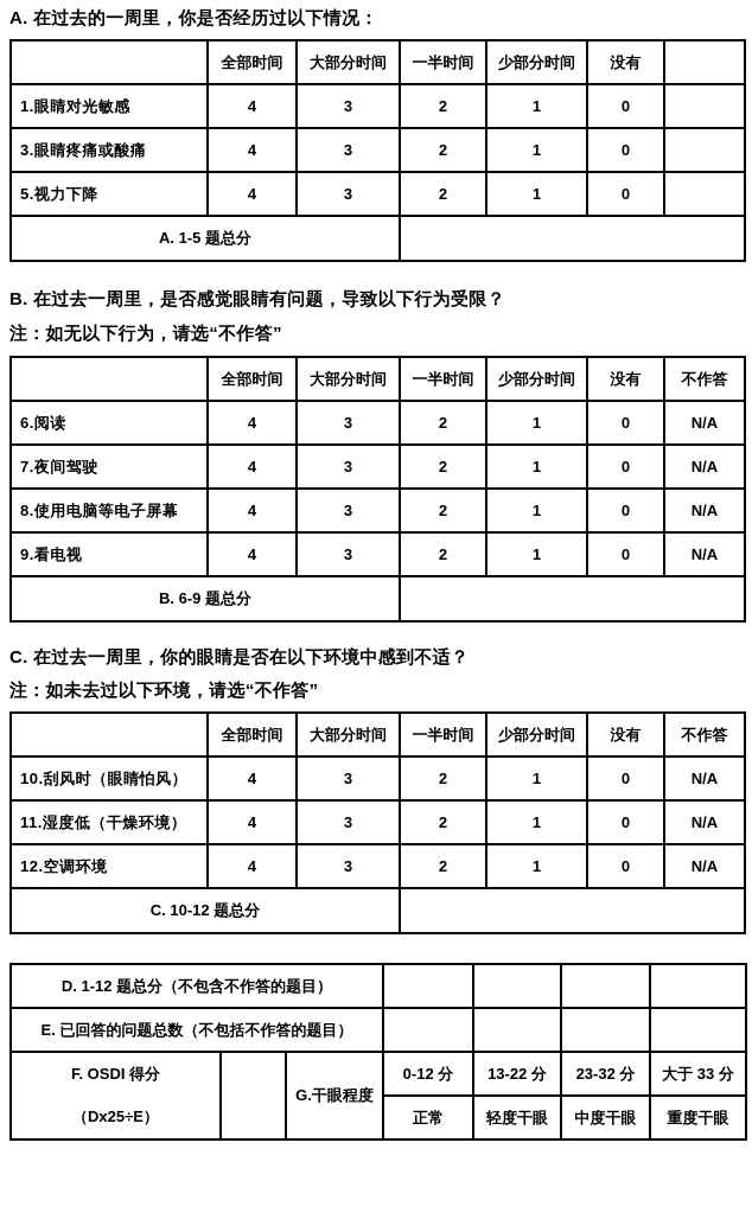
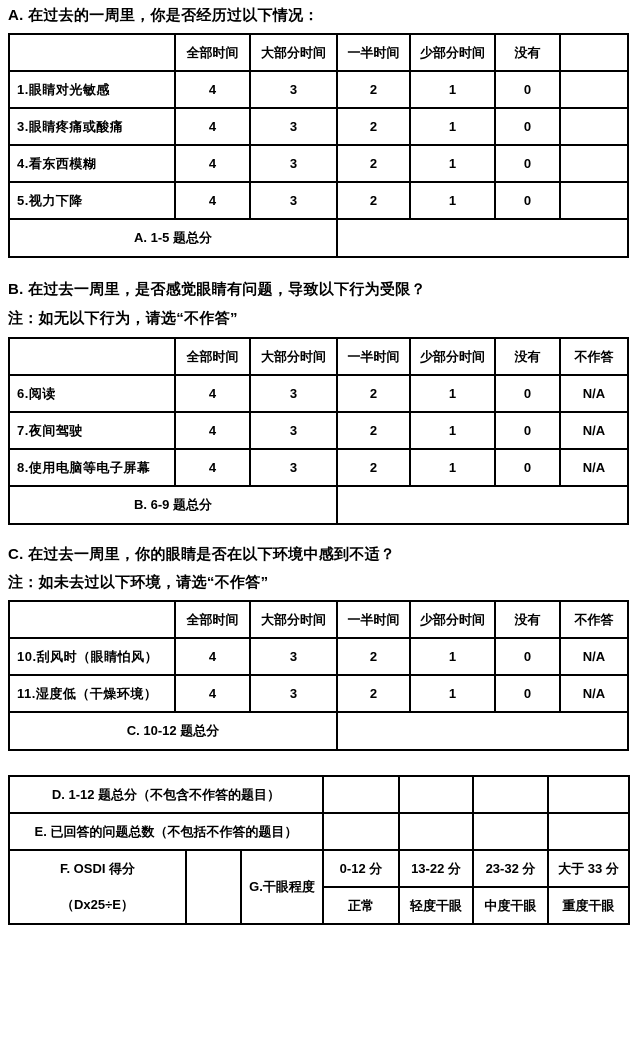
  A. 在过去的一周里，你是否经历过以下情况：
  	全部时间	大部分时间	一半时间	少部分时间	没有
  1.眼睛对光敏感	4	3	2	1	0
  3.眼睛疼痛或酸痛	4	3	2	1	0
+ 4.看东西模糊	4	3	2	1	0
  5.视力下降	4	3	2	1	0
  A. 1-5 题总分
  B. 在过去一周里，是否感觉眼睛有问题，导致以下行为受限？
  注：如无以下行为，请选“不作答”
  	全部时间	大部分时间	一半时间	少部分时间	没有	不作答
  6.阅读	4	3	2	1	0	N/A
  7.夜间驾驶	4	3	2	1	0	N/A
  8.使用电脑等电子屏幕	4	3	2	1	0	N/A
- 9.看电视	4	3	2	1	0	N/A
  B. 6-9 题总分
  C. 在过去一周里，你的眼睛是否在以下环境中感到不适？
  注：如未去过以下环境，请选“不作答”
  	全部时间	大部分时间	一半时间	少部分时间	没有	不作答
  10.刮风时（眼睛怕风）	4	3	2	1	0	N/A
  11.湿度低（干燥环境）	4	3	2	1	0	N/A
- 12.空调环境	4	3	2	1	0	N/A
  C. 10-12 题总分
  D. 1-12 题总分（不包含不作答的题目）
  E. 已回答的问题总数（不包括不作答的题目）
  F. OSDI 得分 （Dx25÷E）		G.干眼程度	0-12 分	13-22 分	23-32 分	大于 33 分
  正常	轻度干眼	中度干眼	重度干眼
